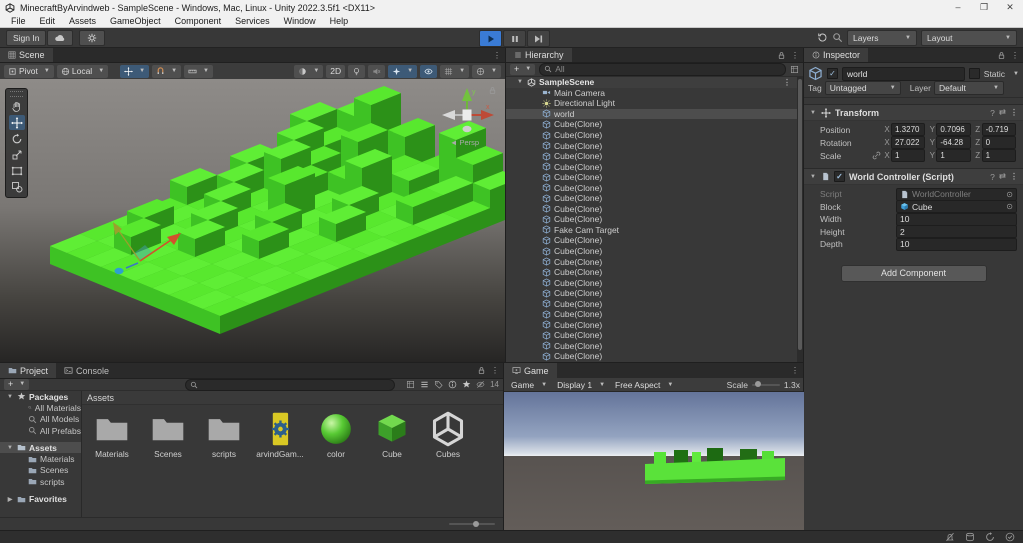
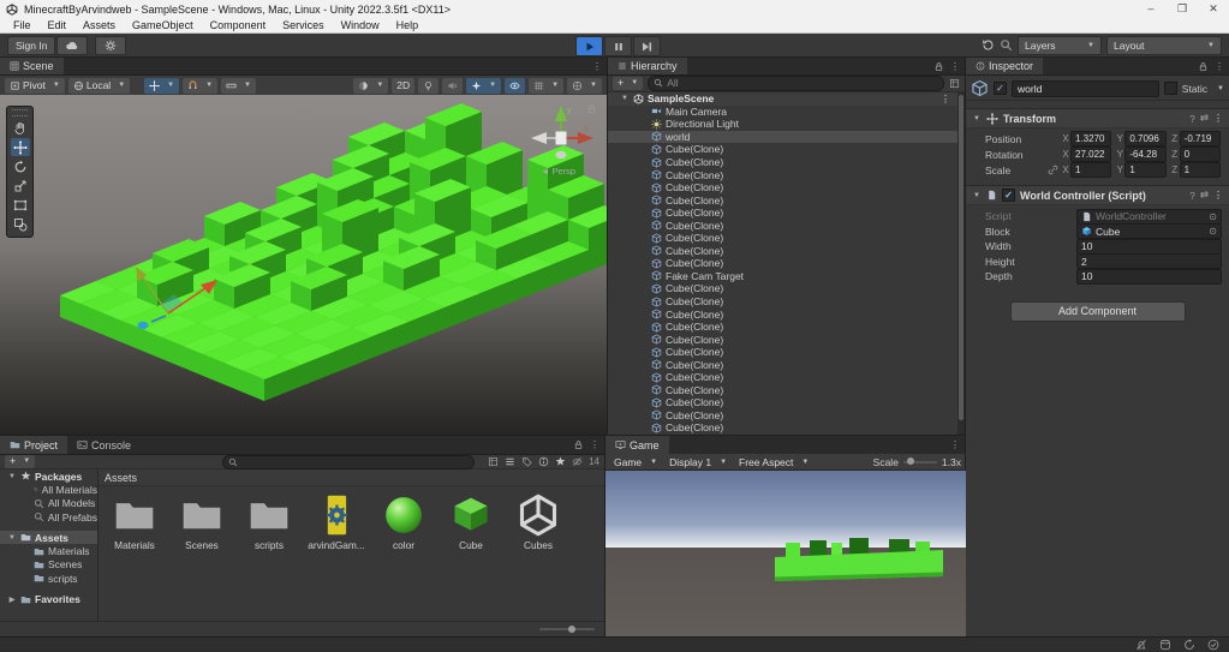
  MinecraftByArvindweb - SampleScene - Windows, Mac, Linux - Unity 2022.3.5f1 <DX11>
  –
  ❐
  ✕
  File
  Edit
  Assets
  GameObject
  Component
  Services
  Window
  Help
  Sign In
  Layers
  Layout
  Scene
  ⋮
  Pivot
  Local
  2D
  ◄ Persp
  Hierarchy
  ⋮
  +
  All
  SampleScene
  ⋮
  Main Camera
  Directional Light
  world
  Cube(Clone)
  Cube(Clone)
  Cube(Clone)
  Cube(Clone)
  Cube(Clone)
  Cube(Clone)
  Cube(Clone)
  Cube(Clone)
  Cube(Clone)
  Cube(Clone)
  Fake Cam Target
  Cube(Clone)
  Cube(Clone)
  Cube(Clone)
  Cube(Clone)
  Cube(Clone)
  Cube(Clone)
  Cube(Clone)
  Cube(Clone)
  Cube(Clone)
  Cube(Clone)
  Cube(Clone)
  Cube(Clone)
  Inspector
  ⋮
  ✓
  world
  Static
- Tag
- Untagged
- Layer
- Default
  Transform
  ?
  ⇄
  ⋮
  Position
  X
  1.3270
  Y
  0.7096
  Z
  -0.719
  Rotation
  X
  27.022
  Y
  -64.28
  Z
  0
  Scale
  X
  1
  Y
  1
  Z
  1
  ✓
  World Controller (Script)
  ?
  ⇄
  ⋮
  Script
  WorldController
  ⊙
  Block
  Cube
  ⊙
  Width
  10
  Height
  2
  Depth
  10
  Add Component
  Project
  Console
  ⋮
  +
  14
  Packages
  All Materials
  All Models
  All Prefabs
  Assets
  Materials
  Scenes
  scripts
  Favorites
  Assets
  Materials
  Scenes
  scripts
  arvindGam...
  color
  Cube
  Cubes
  Game
  ⋮
  Game
  Display 1
  Free Aspect
  Scale
  1.3x
